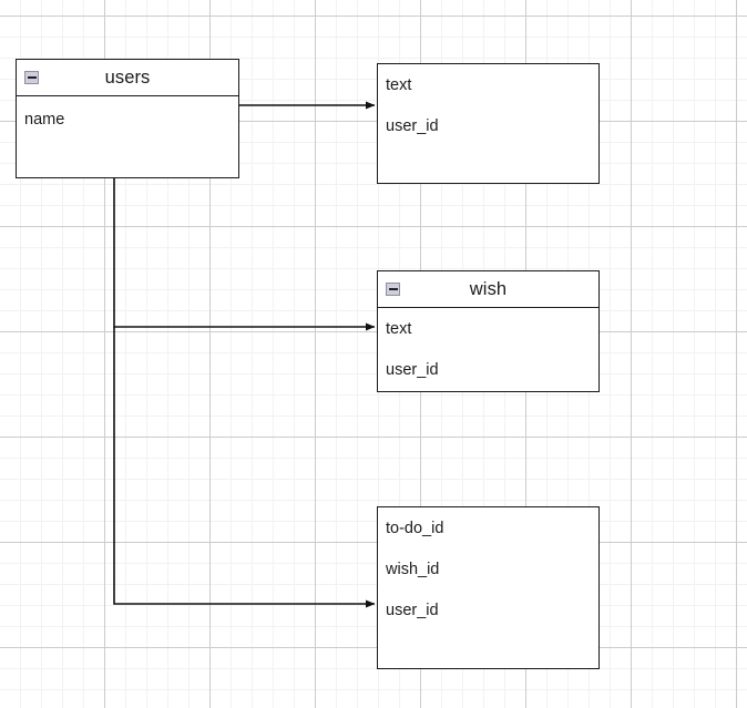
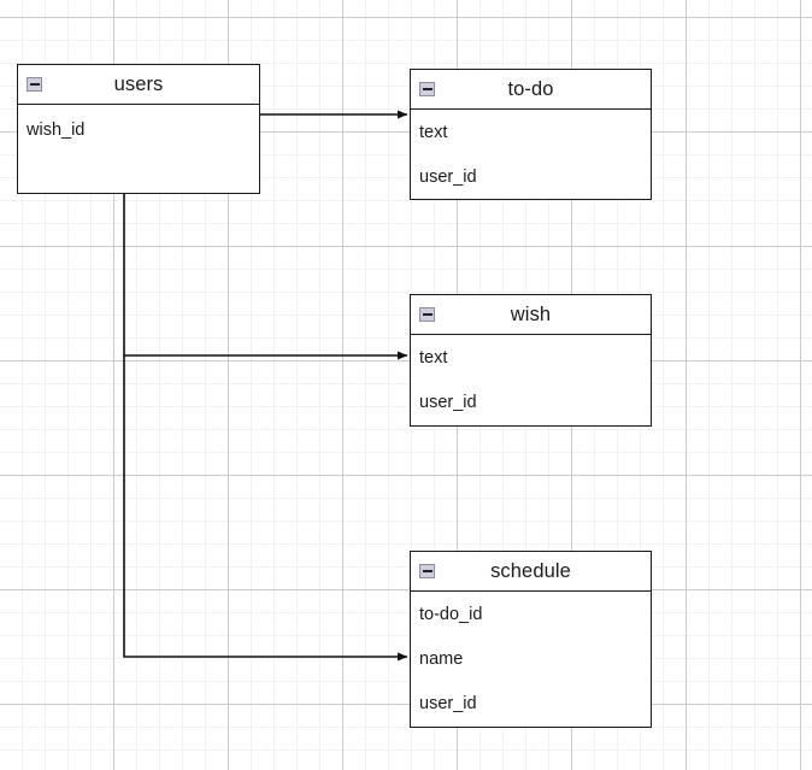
  users
- name
+ wish_id
+ to-do
  text
  user_id
  wish
  text
  user_id
+ schedule
  to-do_id
- wish_id
+ name
  user_id
